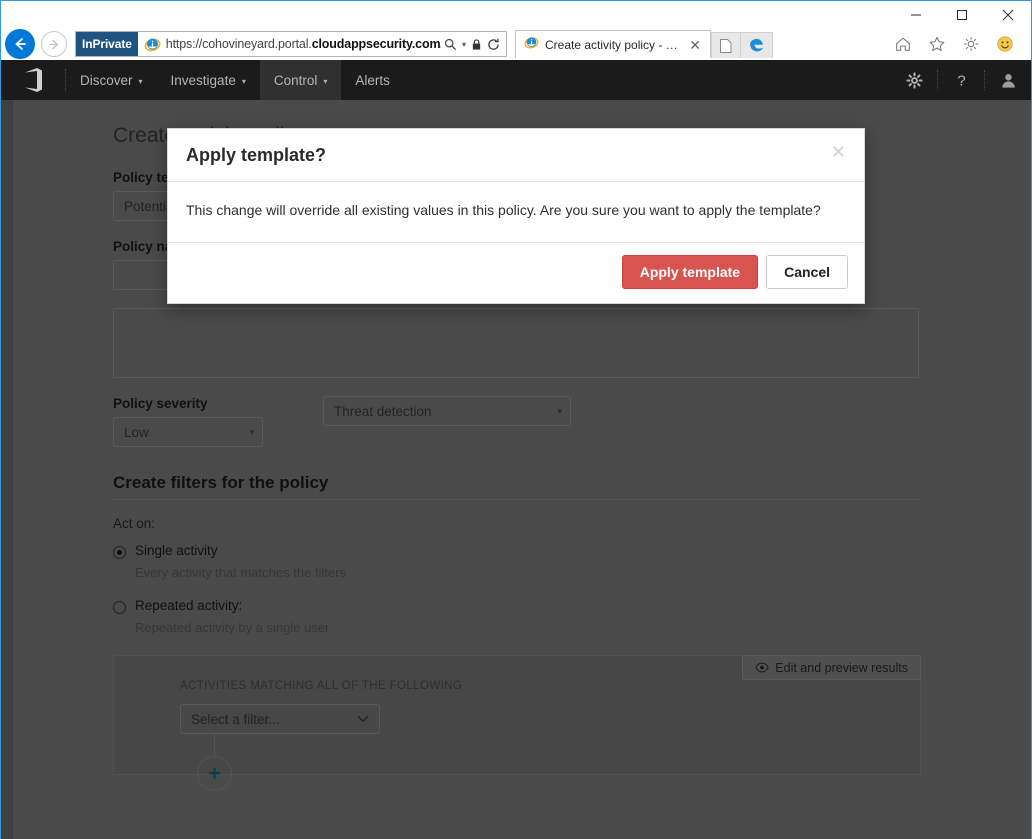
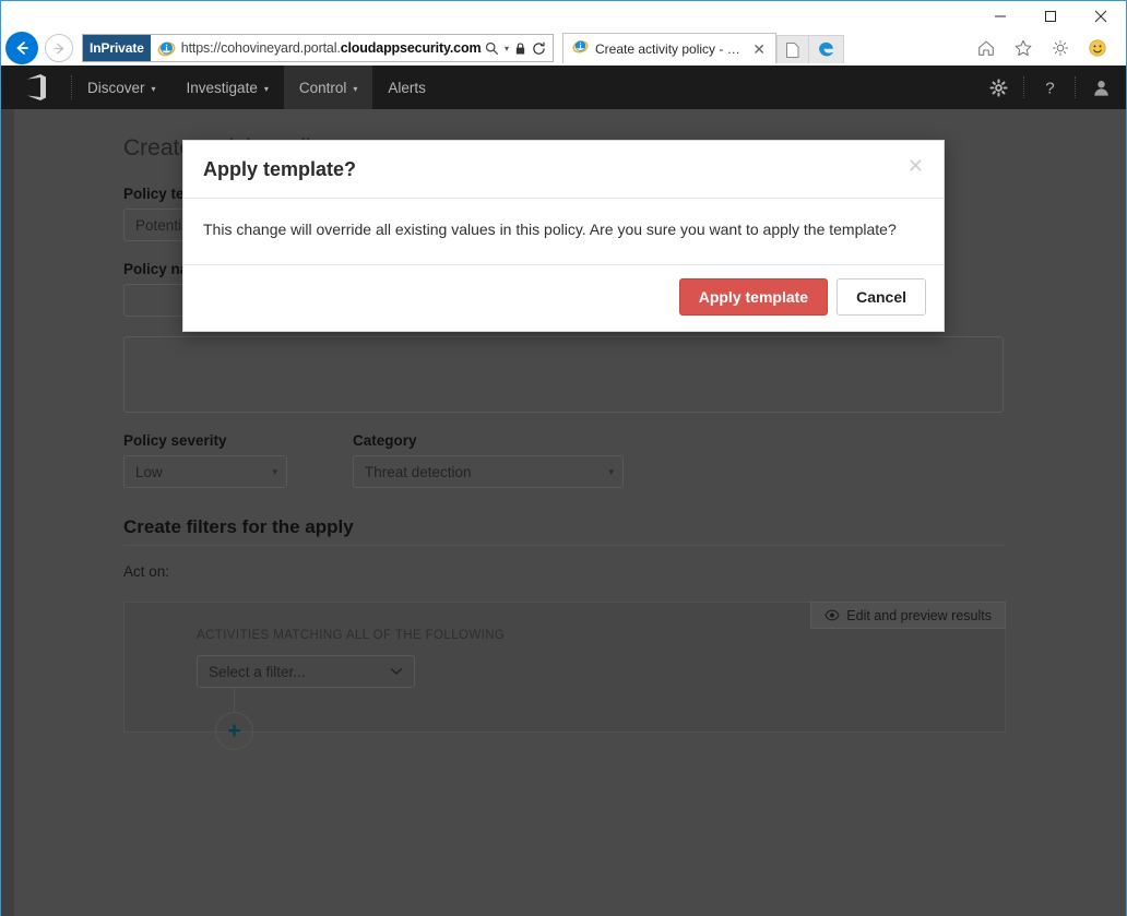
  InPrivate
  https://cohovineyard.portal.cloudappsecurity.com
  ▾
  Create activity policy - Off
  ✕
  Discover
  ▾
  Investigate
  ▾
  Control
  ▾
  Alerts
  ?
  Policy n
  Policy severity
  Low
  ▾
+ Category
  Threat detection
  ▾
- Create filters for the policy
+ Create filters for the apply
  Act on:
- Single activity
- Repeated activity:
  Edit and preview results
  ACTIVITIES MATCHING ALL OF THE FOLLOWING
  Select a filter...
  +
  Apply template?
  ✕
  This change will override all existing values in this policy. Are you sure you want to apply the template?
  Apply template
  Cancel
